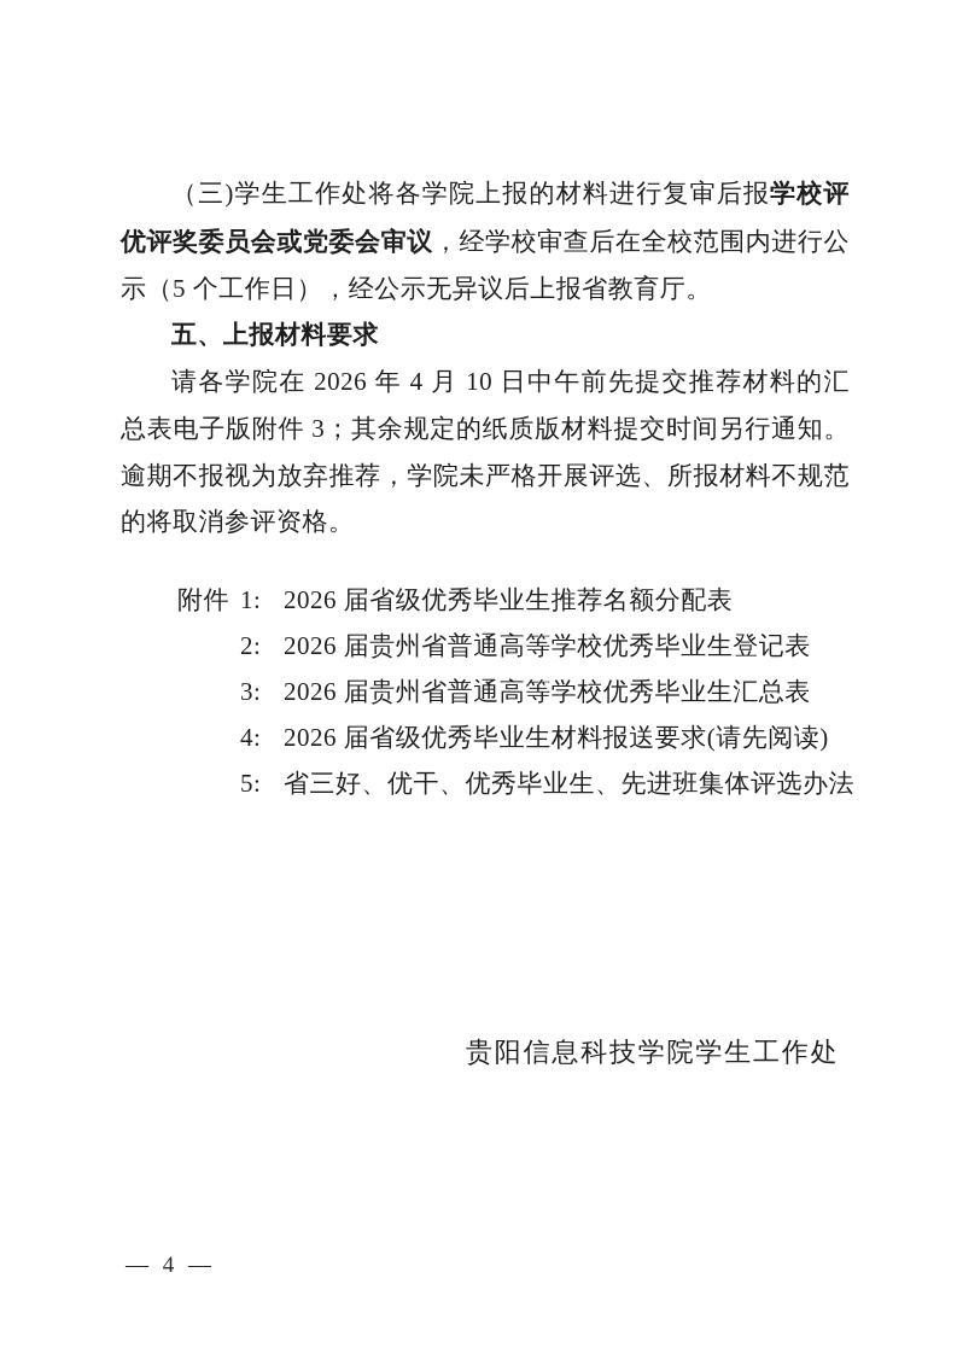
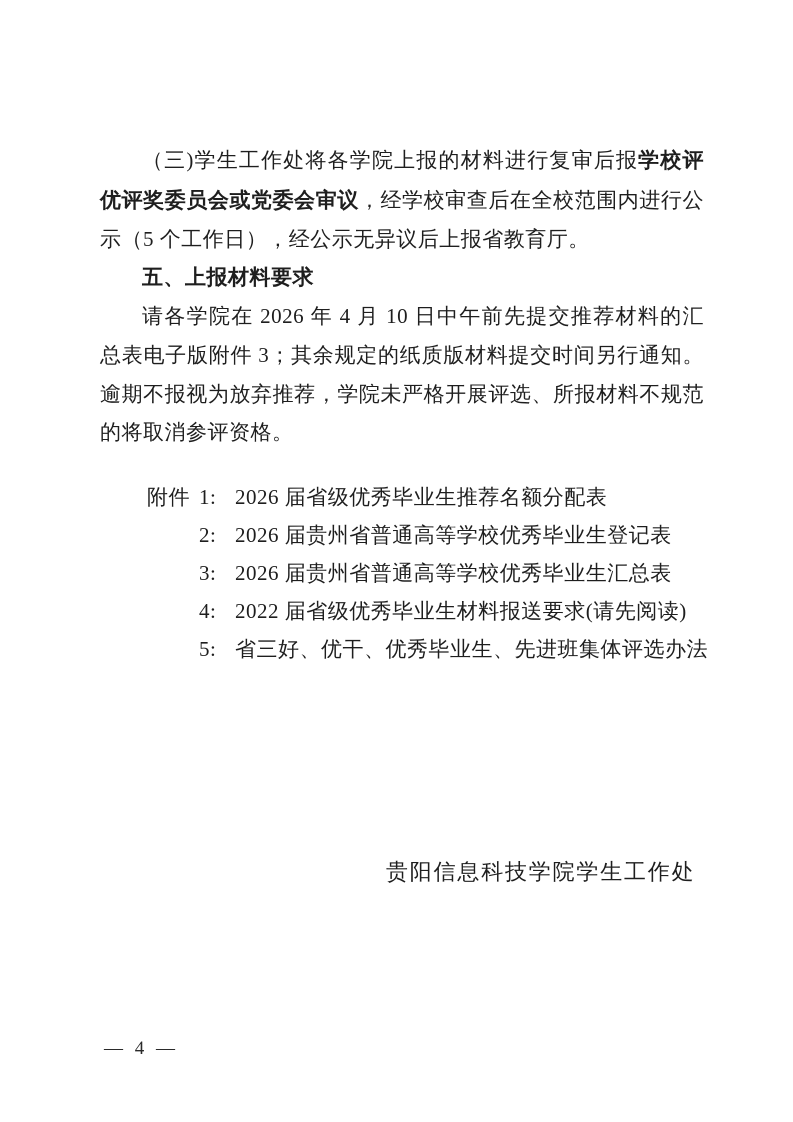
  （三)学生工作处将各学院上报的材料进行复审后报学校评优评奖委员会或党委会审议，经学校审查后在全校范围内进行公示（5 个工作日），经公示无异议后上报省教育厅。
  五、上报材料要求
  请各学院在 2026 年 4 月 10 日中午前先提交推荐材料的汇总表电子版附件 3；其余规定的纸质版材料提交时间另行通知。逾期不报视为放弃推荐，学院未严格开展评选、所报材料不规范的将取消参评资格。
  附件
  1:
  2026 届省级优秀毕业生推荐名额分配表
  2:
  2026 届贵州省普通高等学校优秀毕业生登记表
  3:
  2026 届贵州省普通高等学校优秀毕业生汇总表
  4:
- 2026 届省级优秀毕业生材料报送要求(请先阅读)
+ 2022 届省级优秀毕业生材料报送要求(请先阅读)
  5:
  省三好、优干、优秀毕业生、先进班集体评选办法
  贵阳信息科技学院学生工作处
  — 4 —
